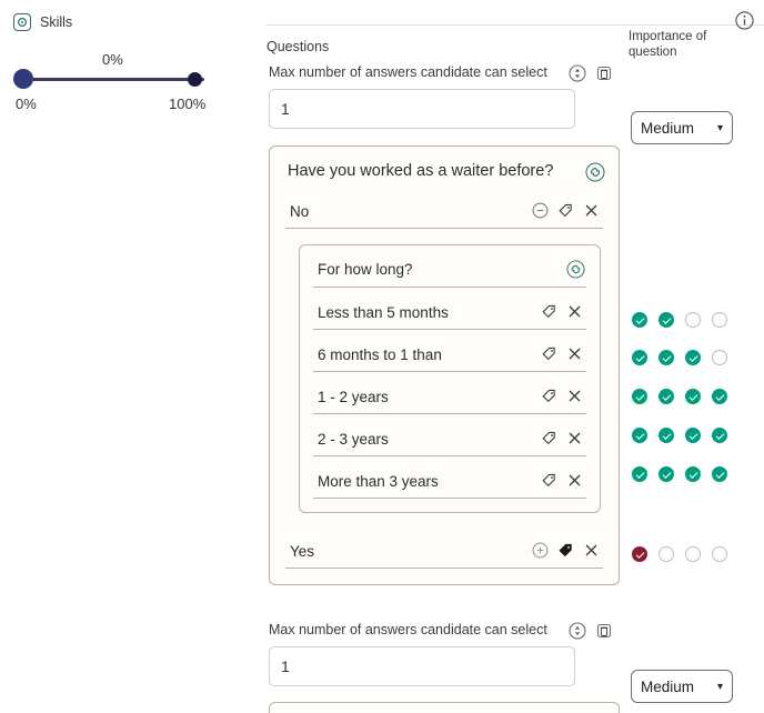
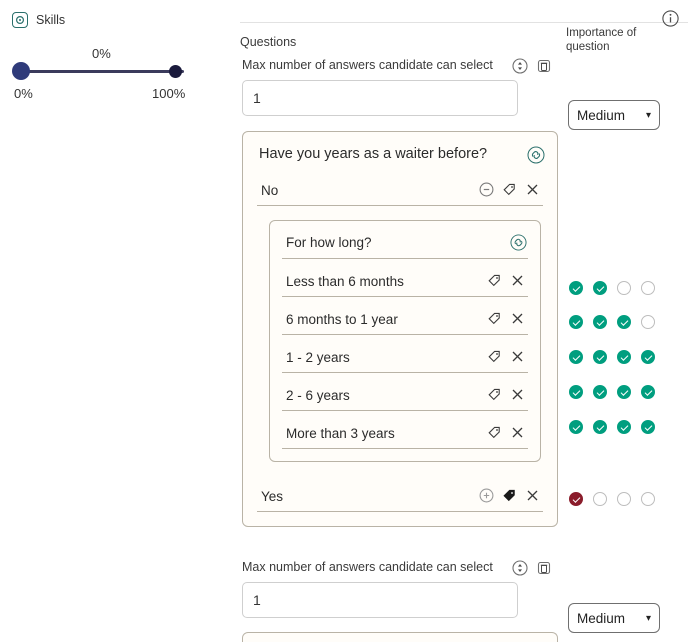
  Skills
  0%
  0%
  100%
  Questions
  Max number of answers candidate can select
  1
- Have you worked as a waiter before?
+ Have you years as a waiter before?
  No
  For how long?
- Less than 5 months
+ Less than 6 months
- 6 months to 1 than
+ 6 months to 1 year
  1 - 2 years
- 2 - 3 years
+ 2 - 6 years
  More than 3 years
  Yes
  Max number of answers candidate can select
  1
  Importance of question
  Medium
  ▾
  Medium
  ▾
